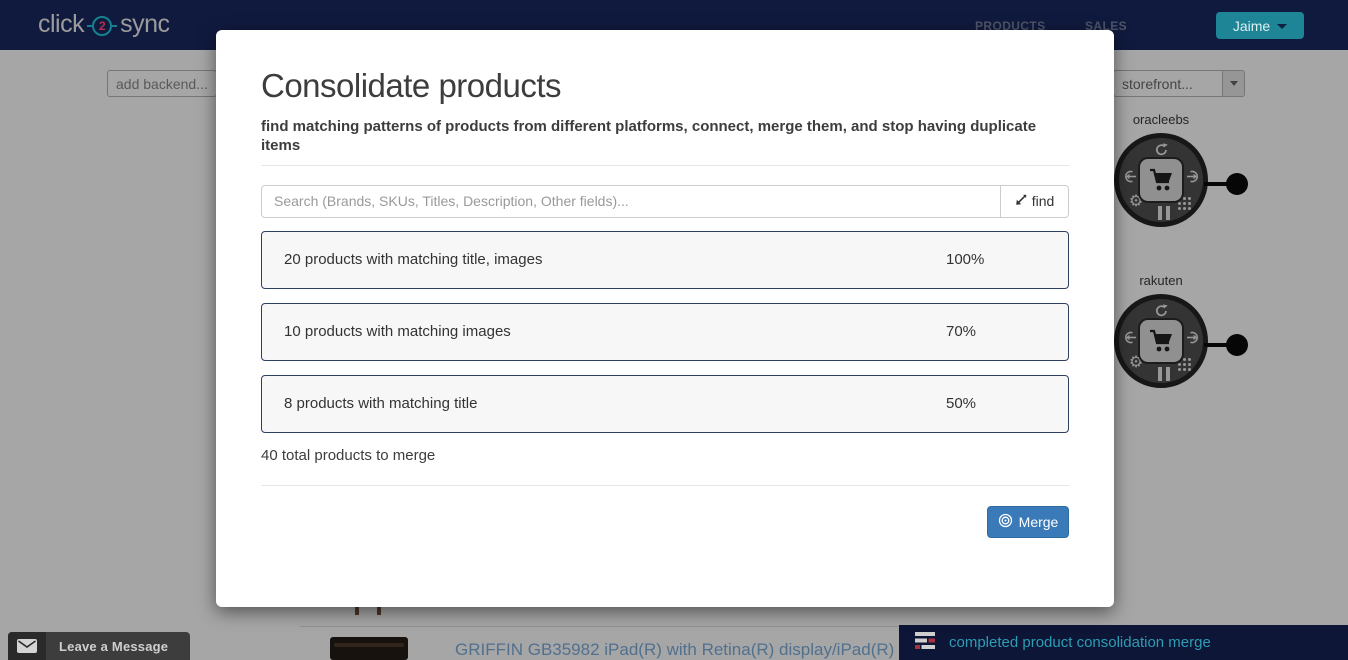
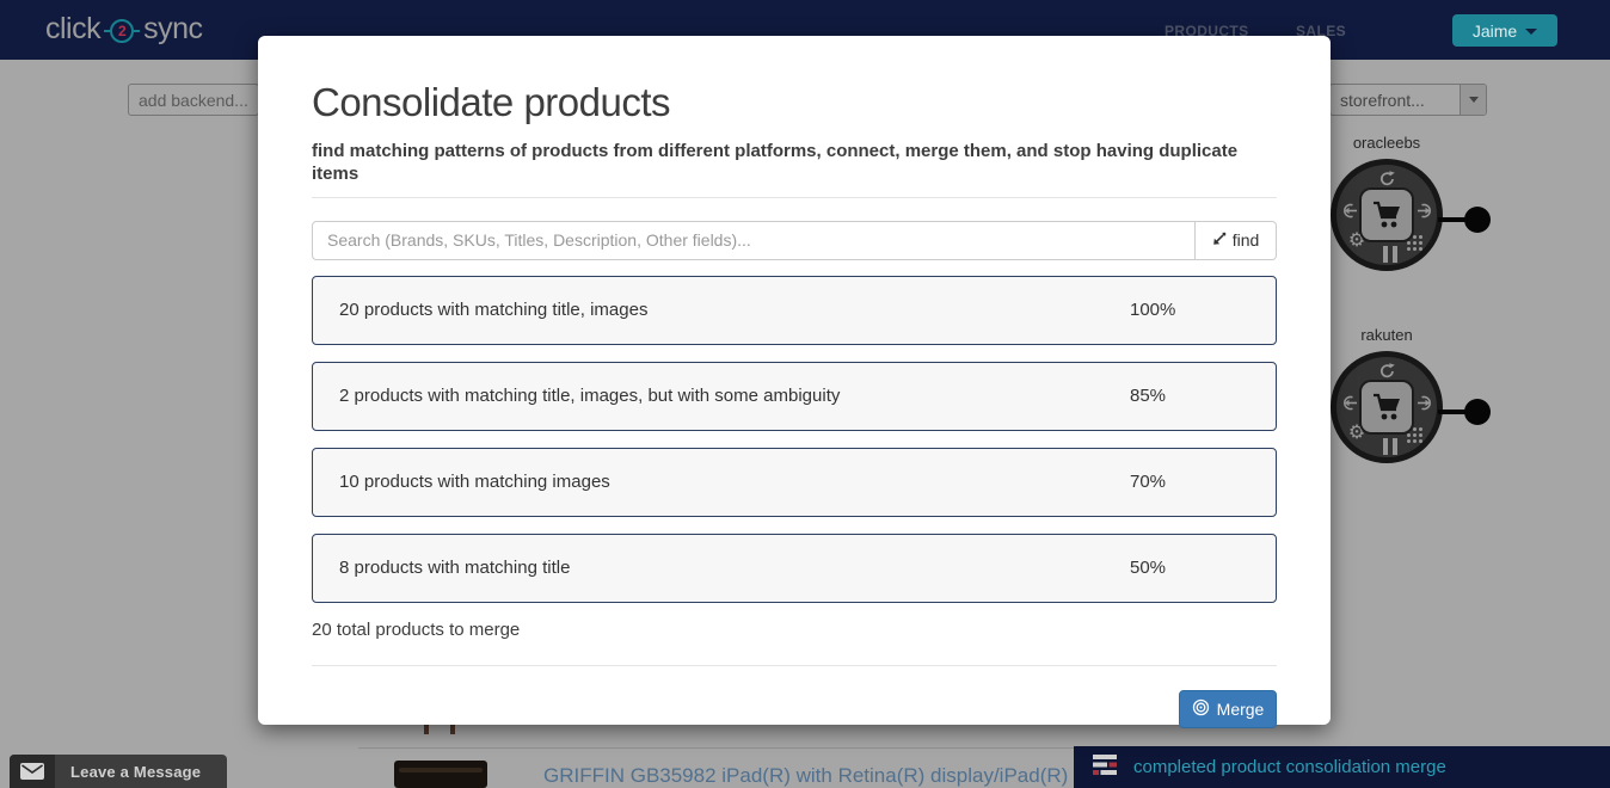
  add backend...
  storefront...
  oracleebs
  ⚙
  rakuten
  ⚙
  GRIFFIN GB35982 iPad(R) with Retina(R) display/iPad(R)
  click
  2
  sync
  PRODUCTS
  SALES
  Jaime
  Consolidate products
  find matching patterns of products from different platforms, connect, merge them, and stop having duplicate items
  Search (Brands, SKUs, Titles, Description, Other fields)...
  find
  20 products with matching title, images
  100%
+ 2 products with matching title, images, but with some ambiguity
+ 85%
  10 products with matching images
  70%
  8 products with matching title
  50%
- 40 total products to merge
+ 20 total products to merge
  Merge
  Leave a Message
  completed product consolidation merge
